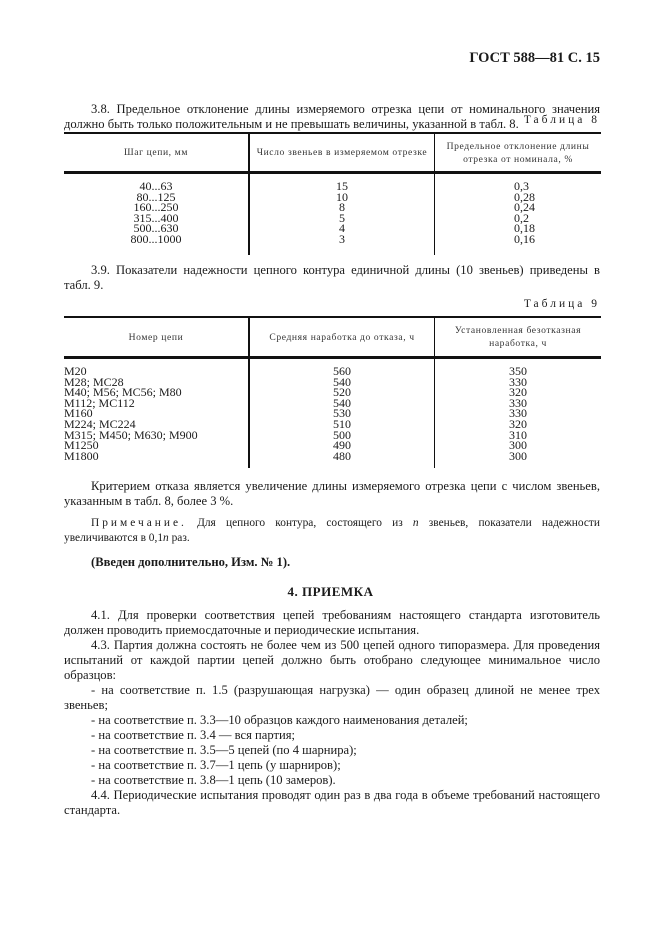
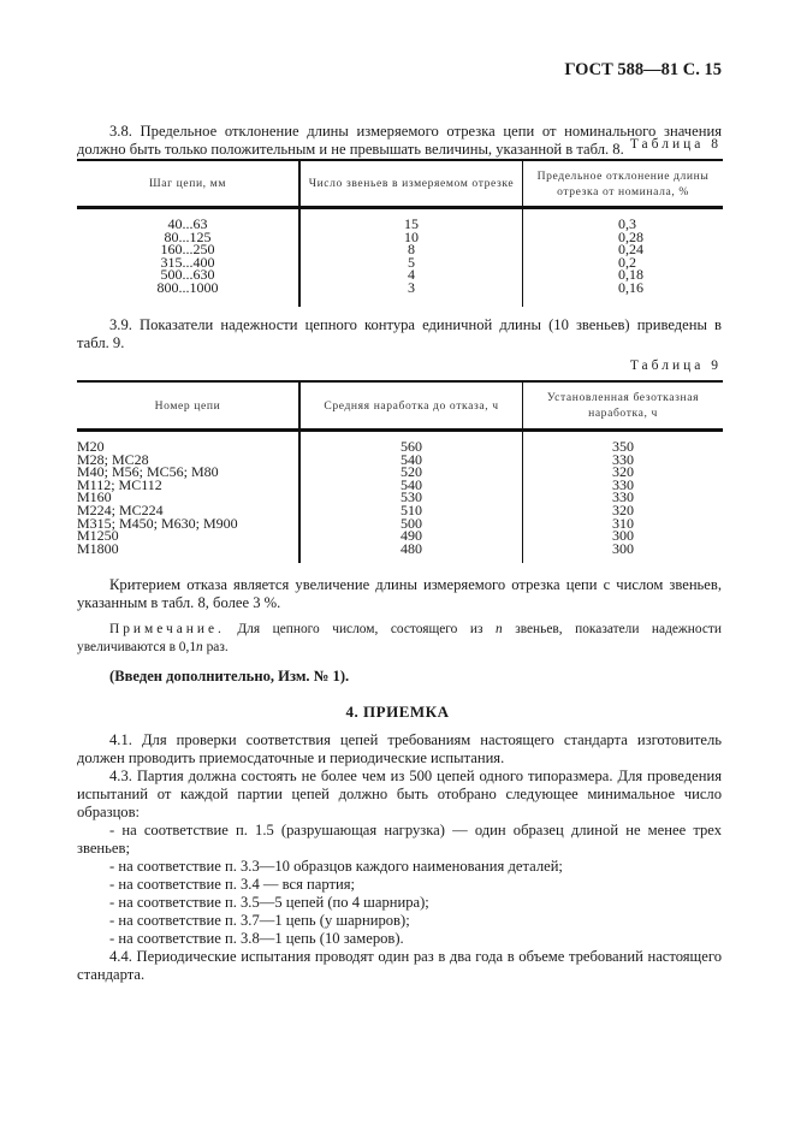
  ГОСТ 588—81 С. 15
  3.8. Предельное отклонение длины измеряемого отрезка цепи от номинального значения должно быть только положительным и не превышать величины, указанной в табл. 8.
  Таблица 8
  Шаг цепи, мм	Число звеньев в измеряемом отрезке	Предельное отклонение длины отрезка от номинала, %
  40...63 80...125 160...250 315...400 500...630 800...1000	15 10 8 5 4 3	0,3 0,28 0,24 0,2 0,18 0,16
  3.9. Показатели надежности цепного контура единичной длины (10 звеньев) приведены в табл. 9.
  Таблица 9
  Номер цепи	Средняя наработка до отказа, ч	Установленная безотказная наработка, ч
  М20 М28; МС28 М40; М56; МС56; М80 М112; МС112 М160 М224; МС224 М315; М450; М630; М900 М1250 М1800	560 540 520 540 530 510 500 490 480	350 330 320 330 330 320 310 300 300
  Критерием отказа является увеличение длины измеряемого отрезка цепи с числом звеньев, указанным в табл. 8, более 3 %.
- Примечание. Для цепного контура, состоящего из n звеньев, показатели надежности увеличиваются в 0,1n раз.
+ Примечание. Для цепного числом, состоящего из n звеньев, показатели надежности увеличиваются в 0,1n раз.
  (Введен дополнительно, Изм. № 1).
  4. ПРИЕМКА
  4.1. Для проверки соответствия цепей требованиям настоящего стандарта изготовитель должен проводить приемосдаточные и периодические испытания.
  4.3. Партия должна состоять не более чем из 500 цепей одного типоразмера. Для проведения испытаний от каждой партии цепей должно быть отобрано следующее минимальное число образцов:
  - на соответствие п. 1.5 (разрушающая нагрузка) — один образец длиной не менее трех звеньев;
  - на соответствие п. 3.3—10 образцов каждого наименования деталей;
  - на соответствие п. 3.4 — вся партия;
  - на соответствие п. 3.5—5 цепей (по 4 шарнира);
  - на соответствие п. 3.7—1 цепь (у шарниров);
  - на соответствие п. 3.8—1 цепь (10 замеров).
  4.4. Периодические испытания проводят один раз в два года в объеме требований настоящего стандарта.
